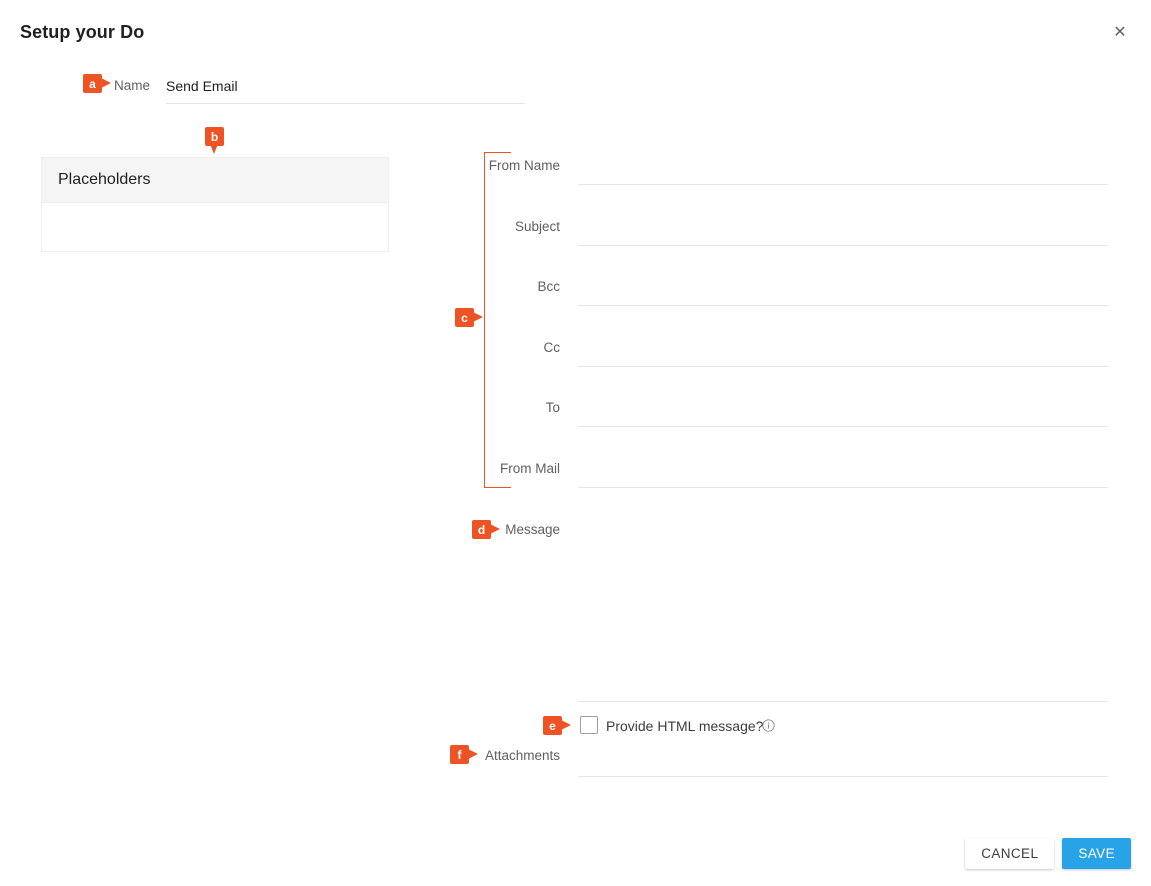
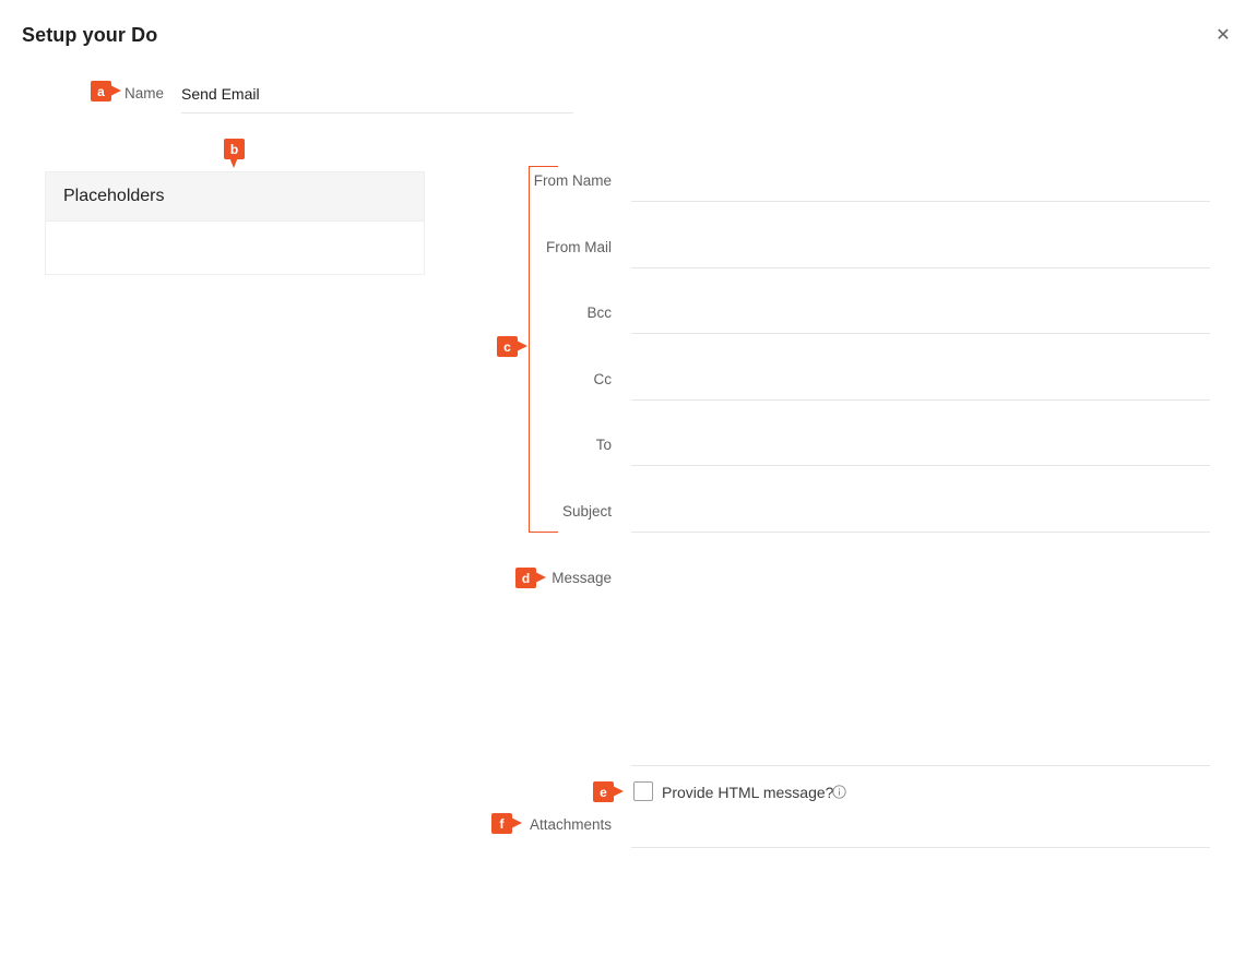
  Setup your Do
  ✕
  a
  Name
  Send Email
  b
  Placeholders
  c
  From Name
- Subject
+ From Mail
  Bcc
  Cc
  To
- From Mail
+ Subject
  d
  Message
  e
  Provide HTML message?
  f
  Attachments
- CANCEL
- SAVE
